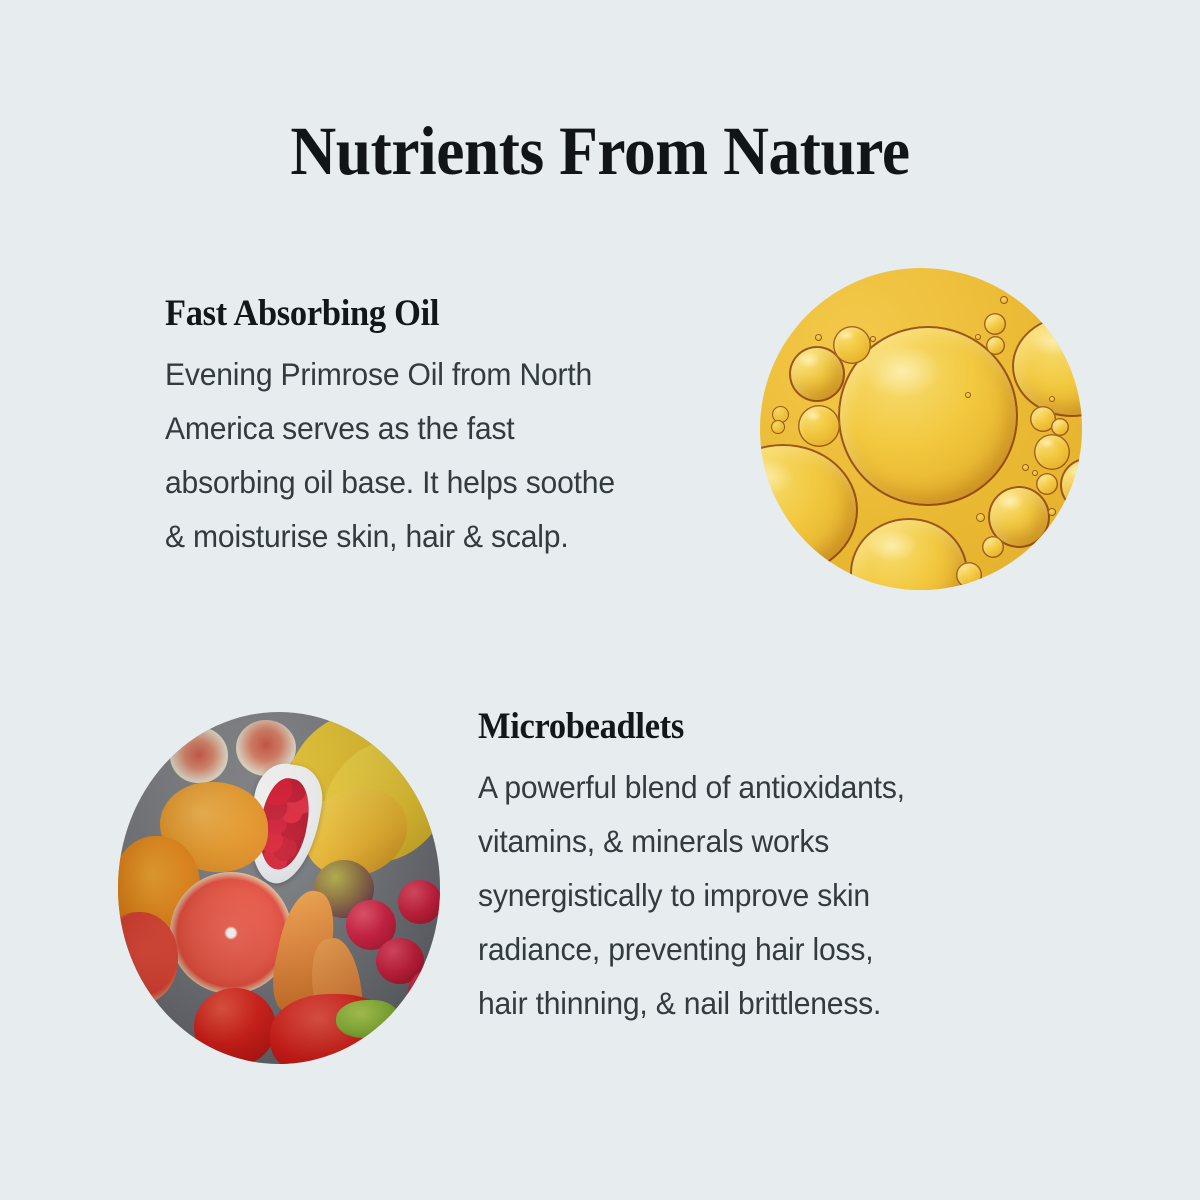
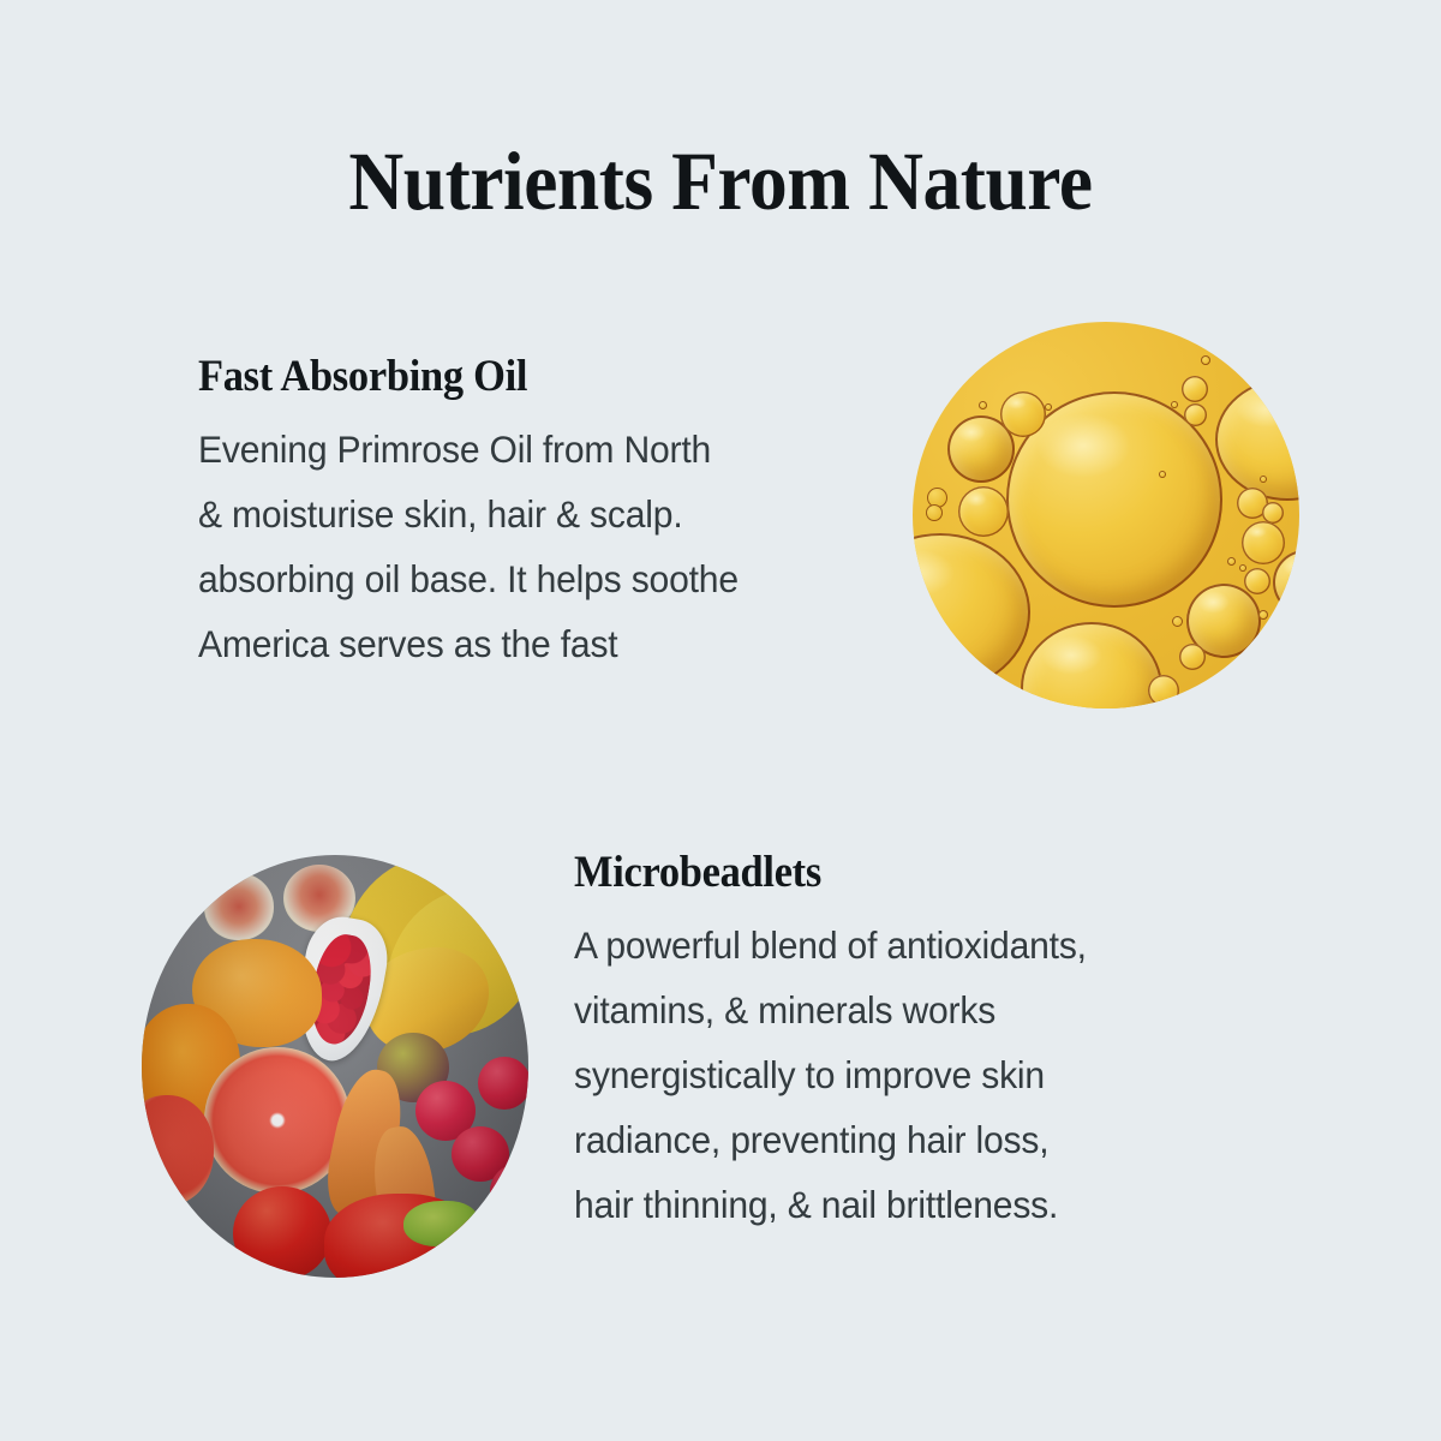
  Nutrients From Nature
  Fast Absorbing Oil
  Evening Primrose Oil from North
- America serves as the fast
+ & moisturise skin, hair & scalp.
  absorbing oil base. It helps soothe
- & moisturise skin, hair & scalp.
+ America serves as the fast
  Microbeadlets
  A powerful blend of antioxidants,
  vitamins, & minerals works
  synergistically to improve skin
  radiance, preventing hair loss,
  hair thinning, & nail brittleness.
